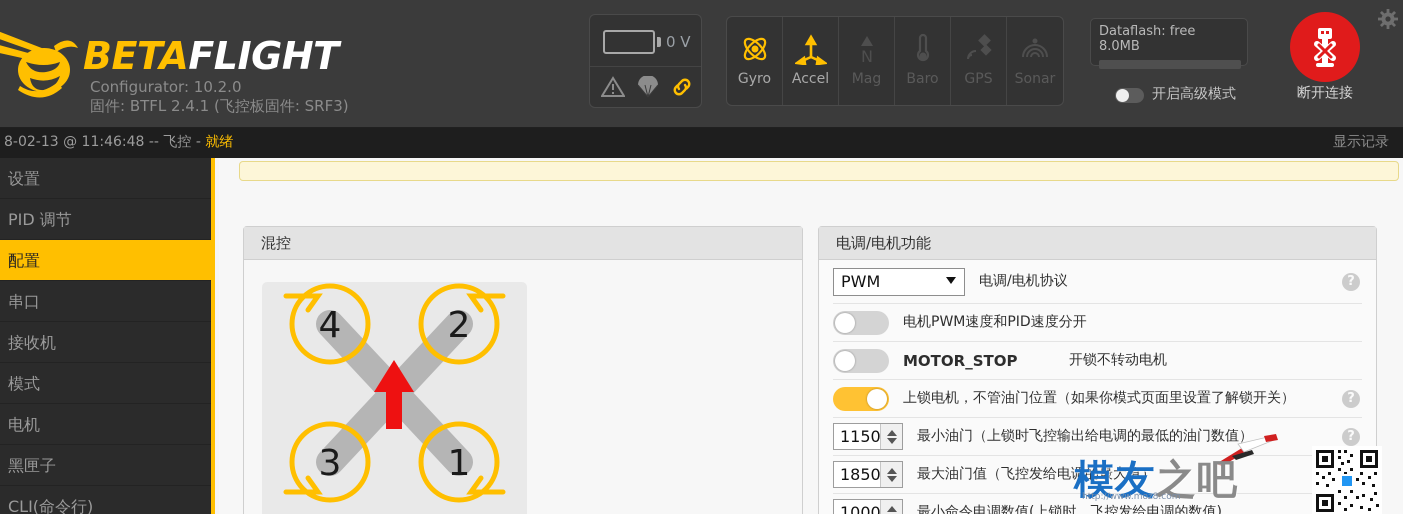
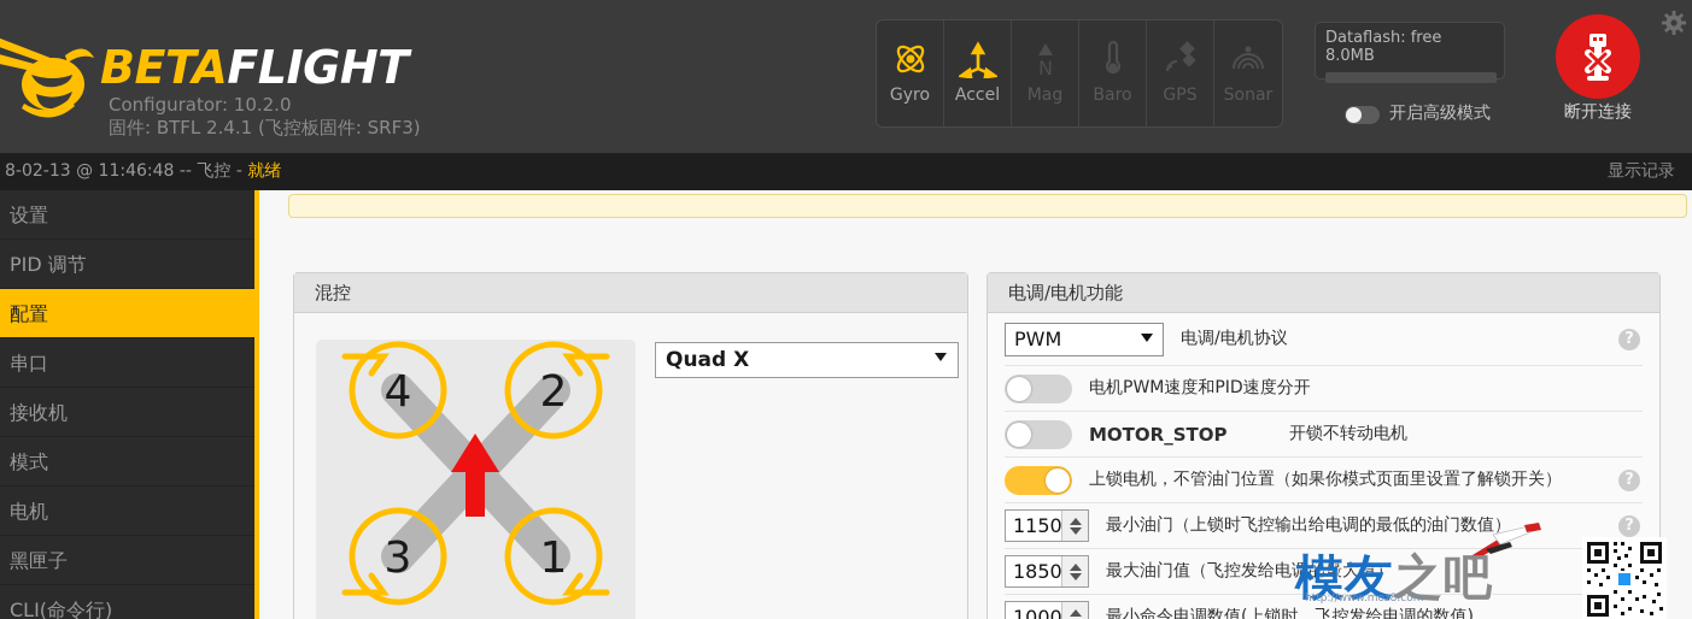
  BETAFLIGHT
  Configurator: 10.2.0
  固件: BTFL 2.4.1 (飞控板固件: SRF3)
- 0 V
  Gyro
  Accel
  N
  Mag
  Baro
  GPS
  Sonar
  Dataflash: free 8.0MB
  开启高级模式
  断开连接
  8-02-13 @ 11:46:48 -- 飞控 - 就绪
  显示记录
  设置
  PID 调节
  配置
  串口
  接收机
  模式
  电机
  黑匣子
  CLI(命令行)
  混控
  4
  2
  3
  1
+ Quad X
  电调/电机功能
  PWM
  电调/电机协议
  ?
  电机PWM速度和PID速度分开
  MOTOR_STOP
  开锁不转动电机
  上锁电机，不管油门位置（如果你模式页面里设置了解锁开关）
  ?
  1150
  最小油门（上锁时飞控输出给电调的最低的油门数值）
  ?
  1850
  最大油门值（飞控发给电调的最大值）
  1000
  最小命令电调数值(上锁时，飞控发给电调的数值)
  模友之吧
  http://www.moz8.com
